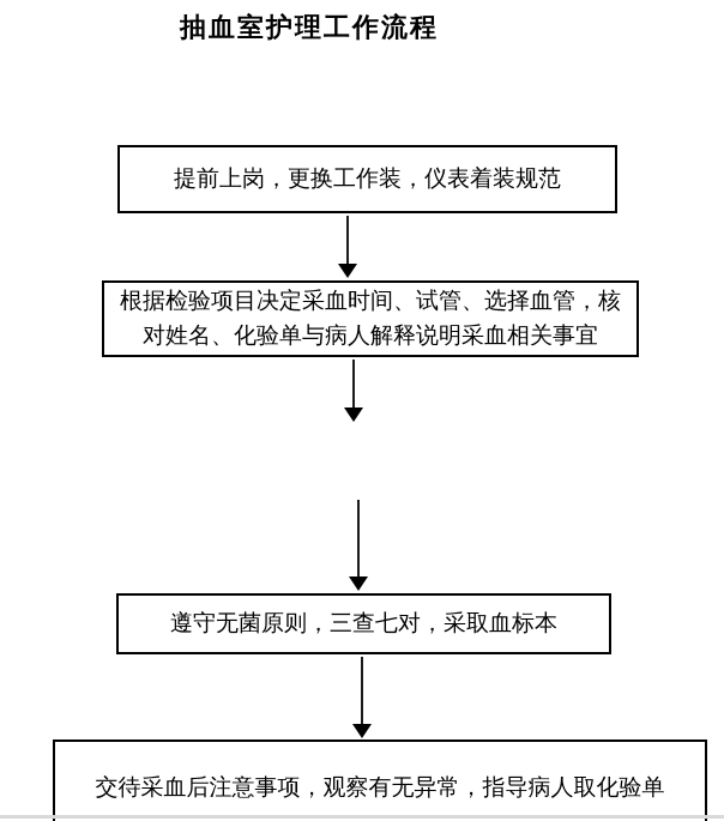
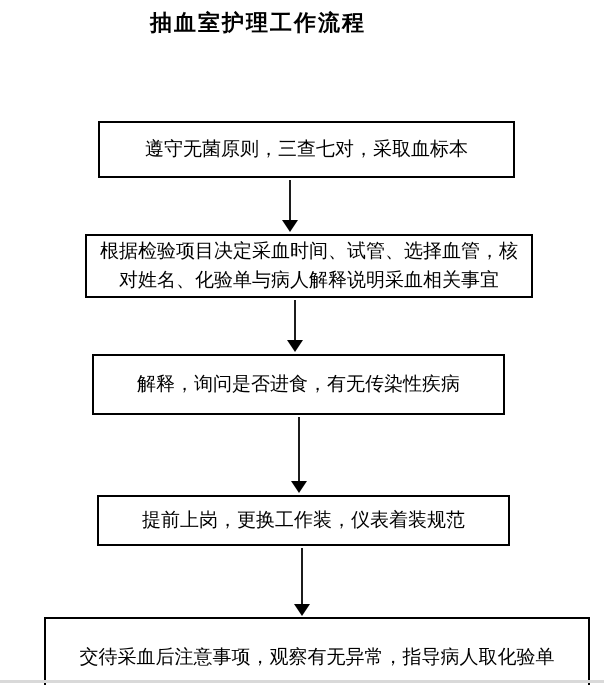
  抽血室护理工作流程
- 提前上岗，更换工作装，仪表着装规范
+ 遵守无菌原则，三查七对，采取血标本
  根据检验项目决定采血时间、试管、选择血管，核对姓名、化验单与病人解释说明采血相关事宜
+ 解释，询问是否进食，有无传染性疾病
- 遵守无菌原则，三查七对，采取血标本
+ 提前上岗，更换工作装，仪表着装规范
  交待采血后注意事项，观察有无异常，指导病人取化验单
